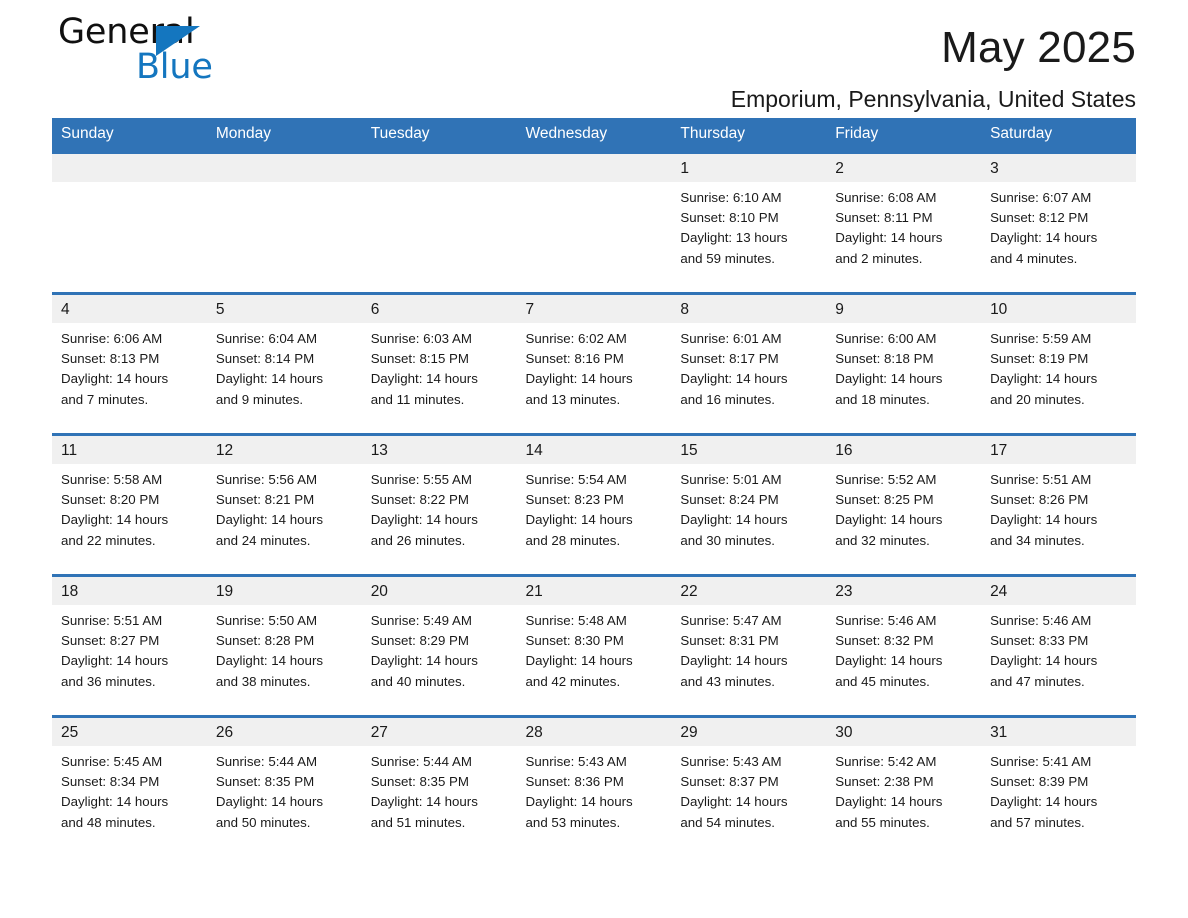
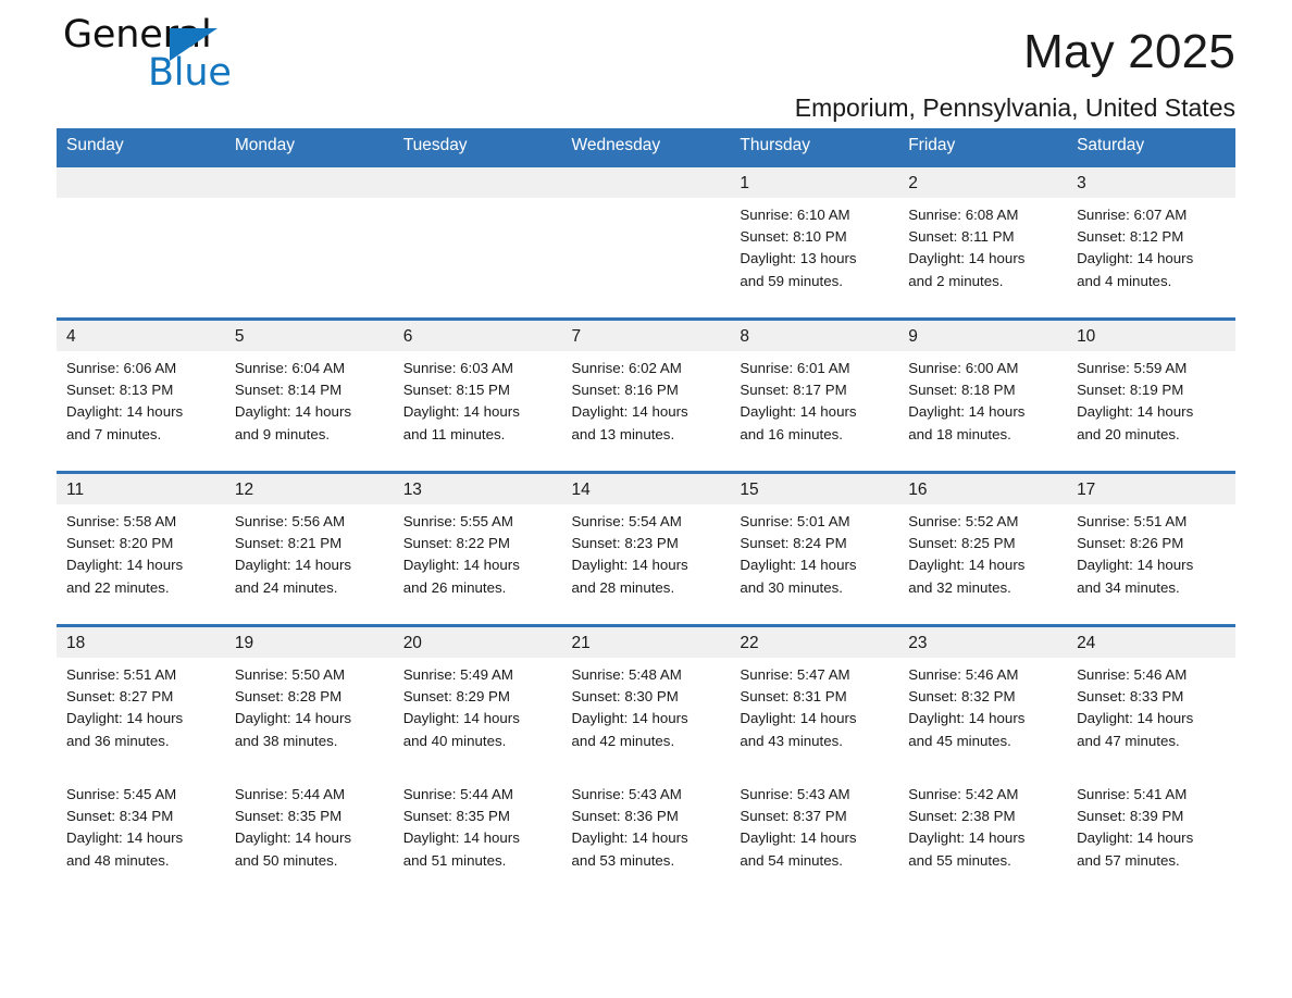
  General
  Blue
  May 2025
  Emporium, Pennsylvania, United States
  Sunday	Monday	Tuesday	Wednesday	Thursday	Friday	Saturday
  				1	2	3
  				Sunrise: 6:10 AM Sunset: 8:10 PM Daylight: 13 hours and 59 minutes.	Sunrise: 6:08 AM Sunset: 8:11 PM Daylight: 14 hours and 2 minutes.	Sunrise: 6:07 AM Sunset: 8:12 PM Daylight: 14 hours and 4 minutes.
  4	5	6	7	8	9	10
  Sunrise: 6:06 AM Sunset: 8:13 PM Daylight: 14 hours and 7 minutes.	Sunrise: 6:04 AM Sunset: 8:14 PM Daylight: 14 hours and 9 minutes.	Sunrise: 6:03 AM Sunset: 8:15 PM Daylight: 14 hours and 11 minutes.	Sunrise: 6:02 AM Sunset: 8:16 PM Daylight: 14 hours and 13 minutes.	Sunrise: 6:01 AM Sunset: 8:17 PM Daylight: 14 hours and 16 minutes.	Sunrise: 6:00 AM Sunset: 8:18 PM Daylight: 14 hours and 18 minutes.	Sunrise: 5:59 AM Sunset: 8:19 PM Daylight: 14 hours and 20 minutes.
  11	12	13	14	15	16	17
  Sunrise: 5:58 AM Sunset: 8:20 PM Daylight: 14 hours and 22 minutes.	Sunrise: 5:56 AM Sunset: 8:21 PM Daylight: 14 hours and 24 minutes.	Sunrise: 5:55 AM Sunset: 8:22 PM Daylight: 14 hours and 26 minutes.	Sunrise: 5:54 AM Sunset: 8:23 PM Daylight: 14 hours and 28 minutes.	Sunrise: 5:01 AM Sunset: 8:24 PM Daylight: 14 hours and 30 minutes.	Sunrise: 5:52 AM Sunset: 8:25 PM Daylight: 14 hours and 32 minutes.	Sunrise: 5:51 AM Sunset: 8:26 PM Daylight: 14 hours and 34 minutes.
  18	19	20	21	22	23	24
  Sunrise: 5:51 AM Sunset: 8:27 PM Daylight: 14 hours and 36 minutes.	Sunrise: 5:50 AM Sunset: 8:28 PM Daylight: 14 hours and 38 minutes.	Sunrise: 5:49 AM Sunset: 8:29 PM Daylight: 14 hours and 40 minutes.	Sunrise: 5:48 AM Sunset: 8:30 PM Daylight: 14 hours and 42 minutes.	Sunrise: 5:47 AM Sunset: 8:31 PM Daylight: 14 hours and 43 minutes.	Sunrise: 5:46 AM Sunset: 8:32 PM Daylight: 14 hours and 45 minutes.	Sunrise: 5:46 AM Sunset: 8:33 PM Daylight: 14 hours and 47 minutes.
- 25	26	27	28	29	30	31
  Sunrise: 5:45 AM Sunset: 8:34 PM Daylight: 14 hours and 48 minutes.	Sunrise: 5:44 AM Sunset: 8:35 PM Daylight: 14 hours and 50 minutes.	Sunrise: 5:44 AM Sunset: 8:35 PM Daylight: 14 hours and 51 minutes.	Sunrise: 5:43 AM Sunset: 8:36 PM Daylight: 14 hours and 53 minutes.	Sunrise: 5:43 AM Sunset: 8:37 PM Daylight: 14 hours and 54 minutes.	Sunrise: 5:42 AM Sunset: 2:38 PM Daylight: 14 hours and 55 minutes.	Sunrise: 5:41 AM Sunset: 8:39 PM Daylight: 14 hours and 57 minutes.
